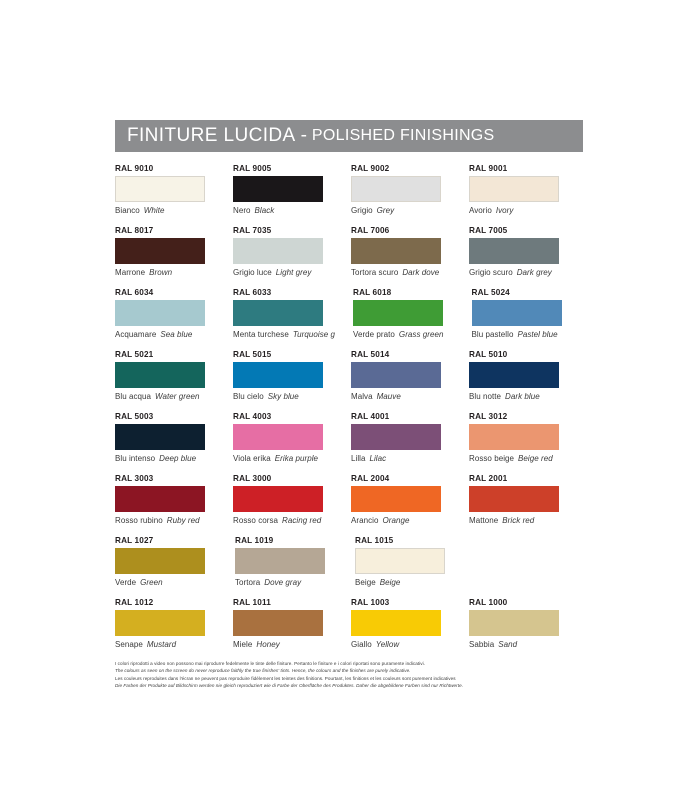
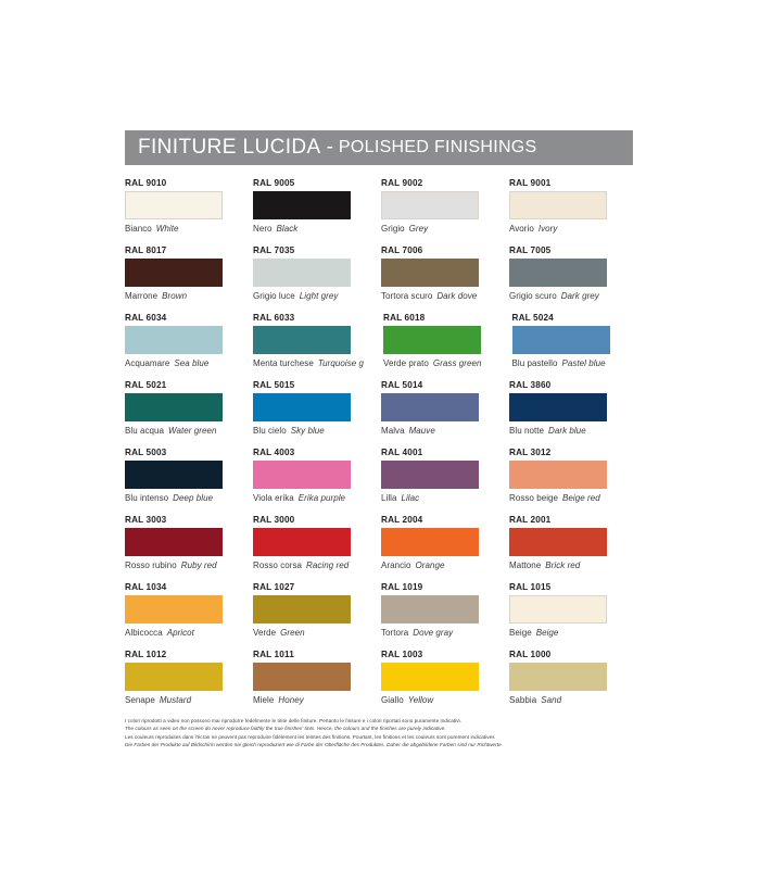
  FINITURE LUCIDA
  -
  POLISHED FINISHINGS
  RAL 9010
  Bianco White
  RAL 9005
  Nero Black
  RAL 9002
  Grigio Grey
  RAL 9001
  Avorio Ivory
  RAL 8017
  Marrone Brown
  RAL 7035
  Grigio luce Light grey
  RAL 7006
  Tortora scuro Dark dove
  RAL 7005
  Grigio scuro Dark grey
  RAL 6034
  Acquamare Sea blue
  RAL 6033
  Menta turchese Turquoise g
  RAL 6018
  Verde prato Grass green
  RAL 5024
  Blu pastello Pastel blue
  RAL 5021
  Blu acqua Water green
  RAL 5015
  Blu cielo Sky blue
  RAL 5014
  Malva Mauve
- RAL 5010
+ RAL 3860
  Blu notte Dark blue
  RAL 5003
  Blu intenso Deep blue
  RAL 4003
  Viola erika Erika purple
  RAL 4001
  Lilla Lilac
  RAL 3012
  Rosso beige Beige red
  RAL 3003
  Rosso rubino Ruby red
  RAL 3000
  Rosso corsa Racing red
  RAL 2004
  Arancio Orange
  RAL 2001
  Mattone Brick red
+ RAL 1034
+ Albicocca Apricot
  RAL 1027
  Verde Green
  RAL 1019
  Tortora Dove gray
  RAL 1015
  Beige Beige
  RAL 1012
  Senape Mustard
  RAL 1011
  Miele Honey
  RAL 1003
  Giallo Yellow
  RAL 1000
  Sabbia Sand
